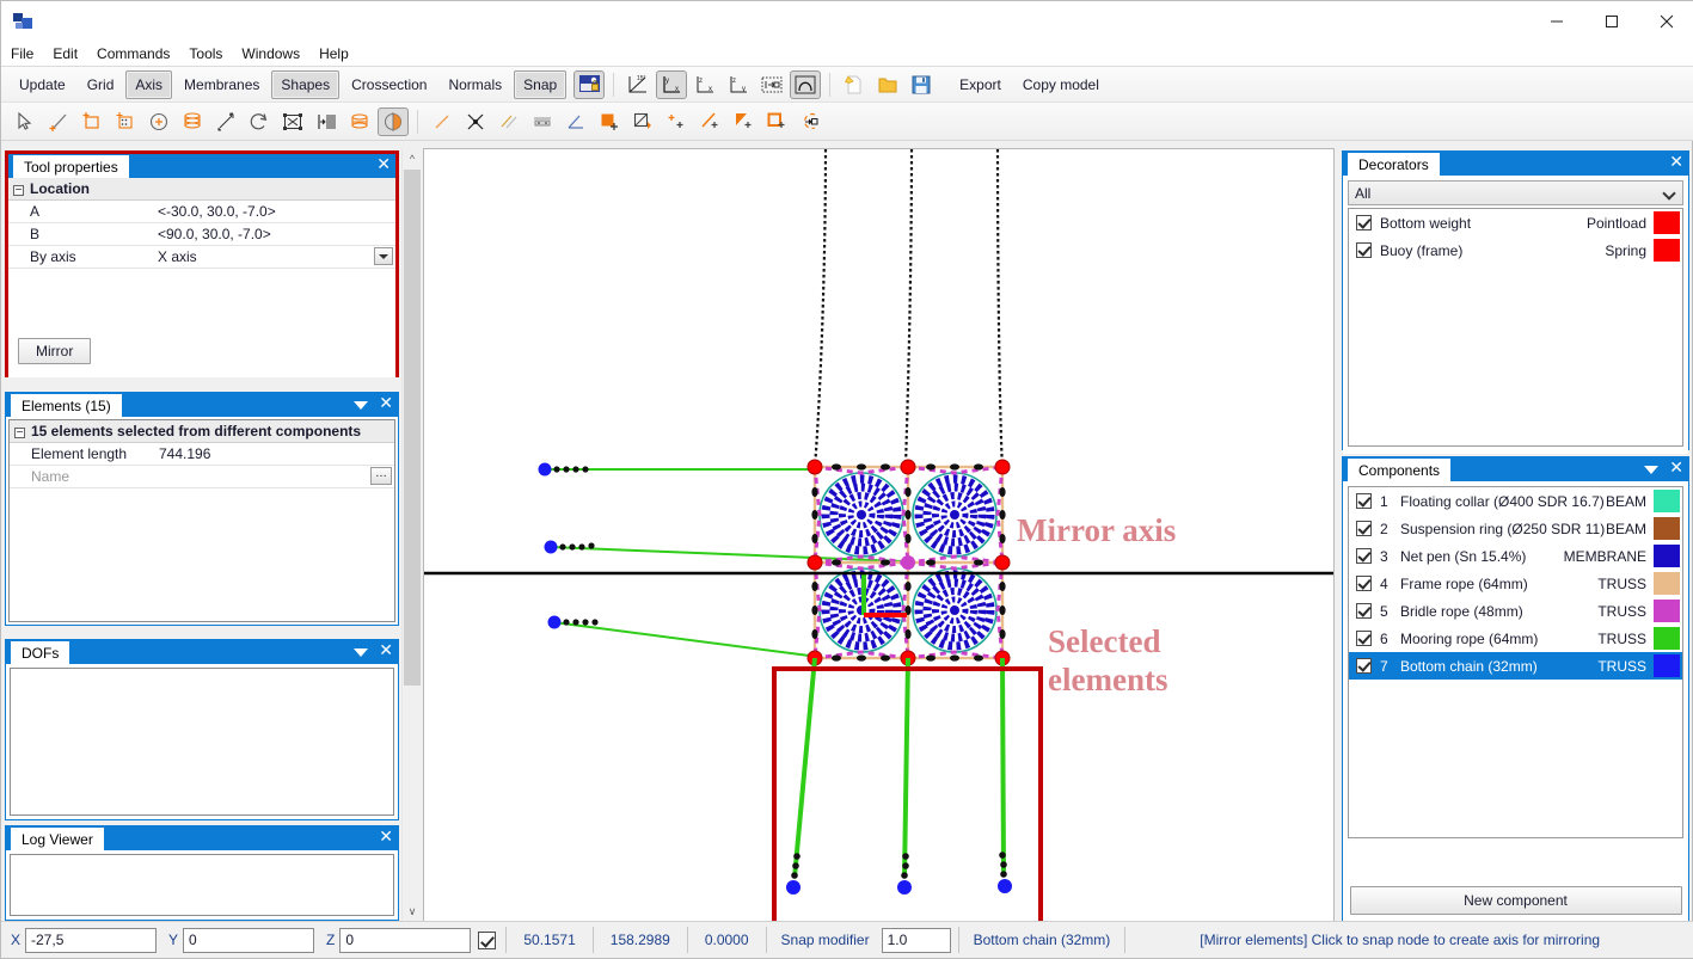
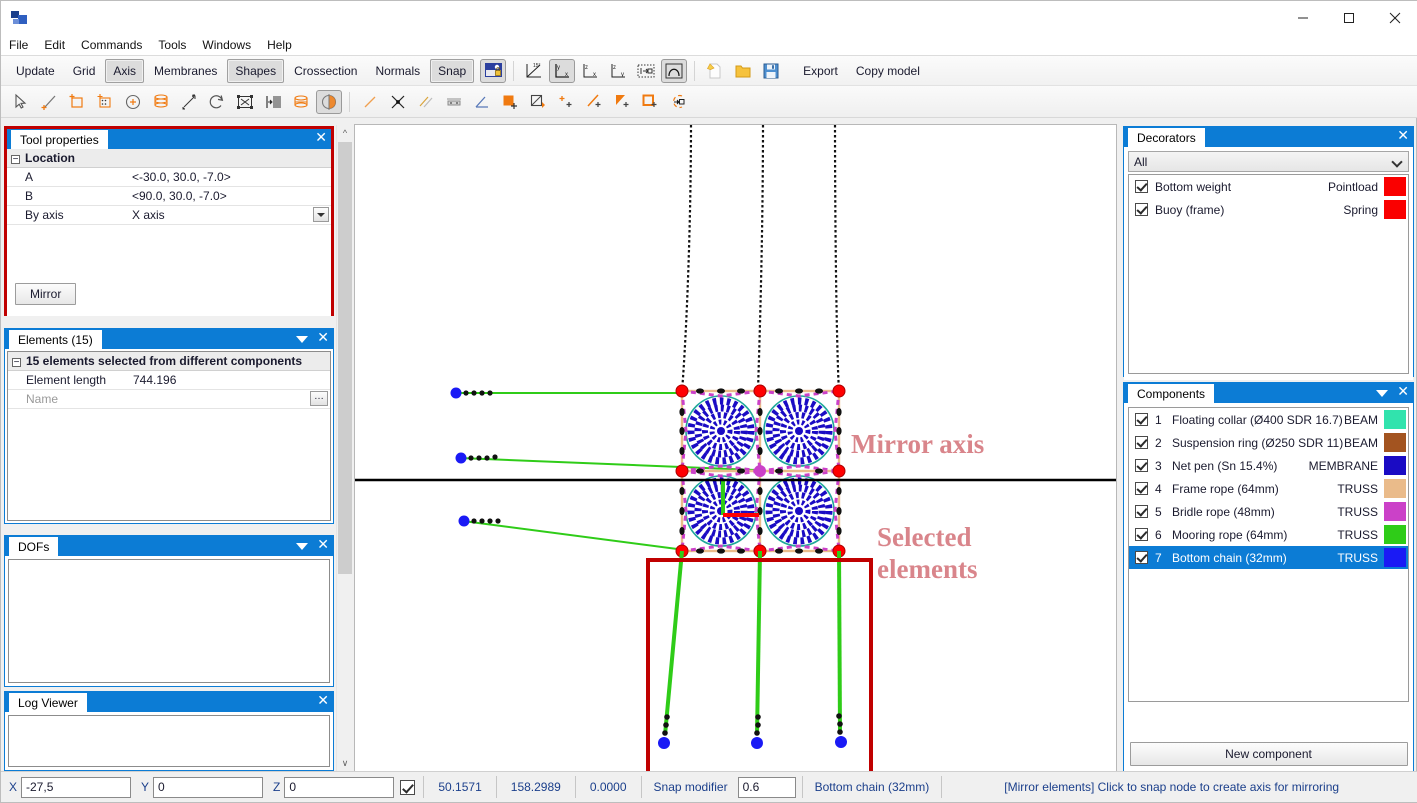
  File
  Edit
  Commands
  Tools
  Windows
  Help
  Update
  Grid
  Axis
  Membranes
  Shapes
  Crossection
  Normals
  Snap
  Export
  Copy model
  Tool properties
  ✕
  − Location
  A	<-30.0, 30.0, -7.0>
  B	<90.0, 30.0, -7.0>
  By axis	X axis
  Mirror
  Elements (15)
  ✕
  − 15 elements selected from different components
  Element length	744.196
  Name	…
  DOFs
  ✕
  Log Viewer
  ✕
  ^
  ∨
  Mirror axis
  Selected
  elements
  Decorators
  ✕
  All
  Bottom weight
  Pointload
  Buoy (frame)
  Spring
  Components
  ✕
  1
  Floating collar (Ø400 SDR 16.7)
  BEAM
  2
  Suspension ring (Ø250 SDR 11)
  BEAM
  3
  Net pen (Sn 15.4%)
  MEMBRANE
  4
  Frame rope (64mm)
  TRUSS
  5
  Bridle rope (48mm)
  TRUSS
  6
  Mooring rope (64mm)
  TRUSS
  7
  Bottom chain (32mm)
  TRUSS
  New component
  X
  -27,5
  Y
  0
  Z
  0
  50.1571
  158.2989
  0.0000
  Snap modifier
- 1.0
+ 0.6
  Bottom chain (32mm)
  [Mirror elements] Click to snap node to create axis for mirroring
